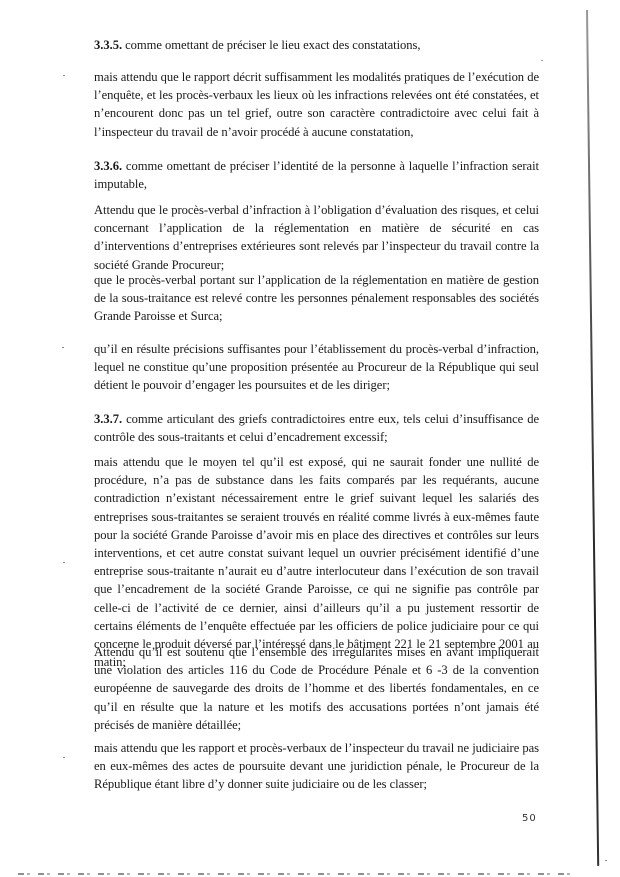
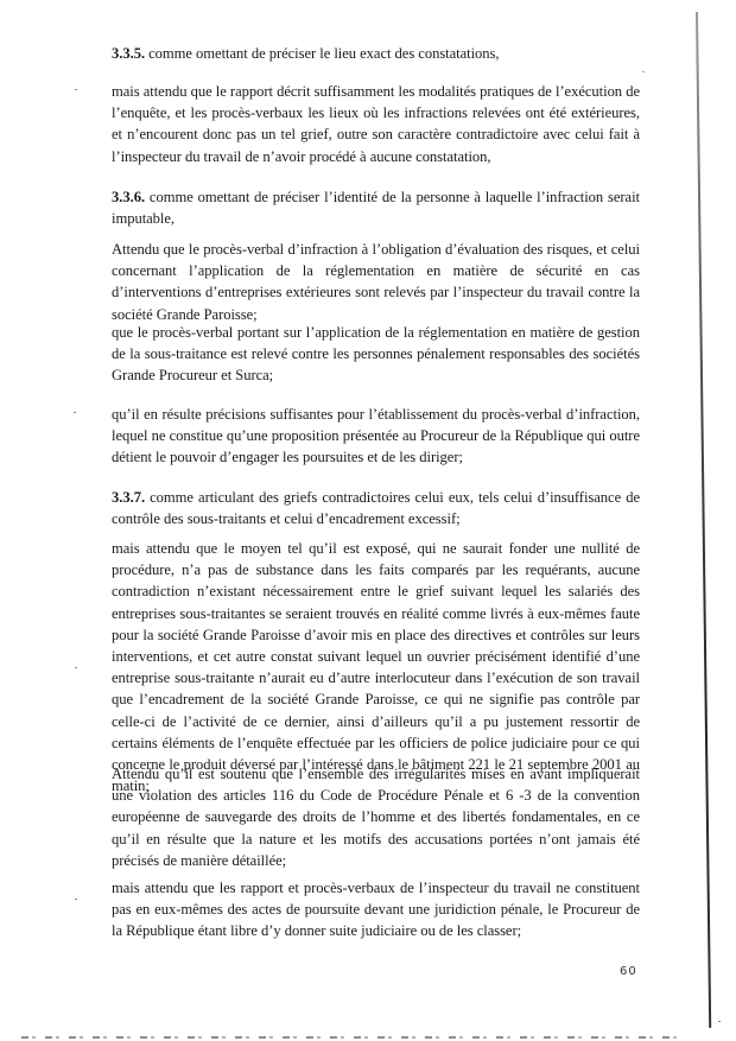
  3.3.5. comme omettant de préciser le lieu exact des constatations,
- mais attendu que le rapport décrit suffisamment les modalités pratiques de l’exécution de l’enquête, et les procès-verbaux les lieux où les infractions relevées ont été constatées, et n’encourent donc pas un tel grief, outre son caractère contradictoire avec celui fait à l’inspecteur du travail de n’avoir procédé à aucune constatation,
+ mais attendu que le rapport décrit suffisamment les modalités pratiques de l’exécution de l’enquête, et les procès-verbaux les lieux où les infractions relevées ont été extérieures, et n’encourent donc pas un tel grief, outre son caractère contradictoire avec celui fait à l’inspecteur du travail de n’avoir procédé à aucune constatation,
  3.3.6. comme omettant de préciser l’identité de la personne à laquelle l’infraction serait imputable,
- Attendu que le procès-verbal d’infraction à l’obligation d’évaluation des risques, et celui concernant l’application de la réglementation en matière de sécurité en cas d’interventions d’entreprises extérieures sont relevés par l’inspecteur du travail contre la société Grande Procureur;
+ Attendu que le procès-verbal d’infraction à l’obligation d’évaluation des risques, et celui concernant l’application de la réglementation en matière de sécurité en cas d’interventions d’entreprises extérieures sont relevés par l’inspecteur du travail contre la société Grande Paroisse;
- que le procès-verbal portant sur l’application de la réglementation en matière de gestion de la sous-traitance est relevé contre les personnes pénalement responsables des sociétés Grande Paroisse et Surca;
+ que le procès-verbal portant sur l’application de la réglementation en matière de gestion de la sous-traitance est relevé contre les personnes pénalement responsables des sociétés Grande Procureur et Surca;
- qu’il en résulte précisions suffisantes pour l’établissement du procès-verbal d’infraction, lequel ne constitue qu’une proposition présentée au Procureur de la République qui seul détient le pouvoir d’engager les poursuites et de les diriger;
+ qu’il en résulte précisions suffisantes pour l’établissement du procès-verbal d’infraction, lequel ne constitue qu’une proposition présentée au Procureur de la République qui outre détient le pouvoir d’engager les poursuites et de les diriger;
- 3.3.7. comme articulant des griefs contradictoires entre eux, tels celui d’insuffisance de contrôle des sous-traitants et celui d’encadrement excessif;
+ 3.3.7. comme articulant des griefs contradictoires celui eux, tels celui d’insuffisance de contrôle des sous-traitants et celui d’encadrement excessif;
  mais attendu que le moyen tel qu’il est exposé, qui ne saurait fonder une nullité de procédure, n’a pas de substance dans les faits comparés par les requérants, aucune contradiction n’existant nécessairement entre le grief suivant lequel les salariés des entreprises sous-traitantes se seraient trouvés en réalité comme livrés à eux-mêmes faute pour la société Grande Paroisse d’avoir mis en place des directives et contrôles sur leurs interventions, et cet autre constat suivant lequel un ouvrier précisément identifié d’une entreprise sous-traitante n’aurait eu d’autre interlocuteur dans l’exécution de son travail que l’encadrement de la société Grande Paroisse, ce qui ne signifie pas contrôle par celle-ci de l’activité de ce dernier, ainsi d’ailleurs qu’il a pu justement ressortir de certains éléments de l’enquête effectuée par les officiers de police judiciaire pour ce qui concerne le produit déversé par l’intéressé dans le bâtiment 221 le 21 septembre 2001 au matin;
  Attendu qu’il est soutenu que l’ensemble des irrégularités mises en avant impliquerait une violation des articles 116 du Code de Procédure Pénale et 6 -3 de la convention européenne de sauvegarde des droits de l’homme et des libertés fondamentales, en ce qu’il en résulte que la nature et les motifs des accusations portées n’ont jamais été précisés de manière détaillée;
- mais attendu que les rapport et procès-verbaux de l’inspecteur du travail ne judiciaire pas en eux-mêmes des actes de poursuite devant une juridiction pénale, le Procureur de la République étant libre d’y donner suite judiciaire ou de les classer;
+ mais attendu que les rapport et procès-verbaux de l’inspecteur du travail ne constituent pas en eux-mêmes des actes de poursuite devant une juridiction pénale, le Procureur de la République étant libre d’y donner suite judiciaire ou de les classer;
- 50
+ 60
